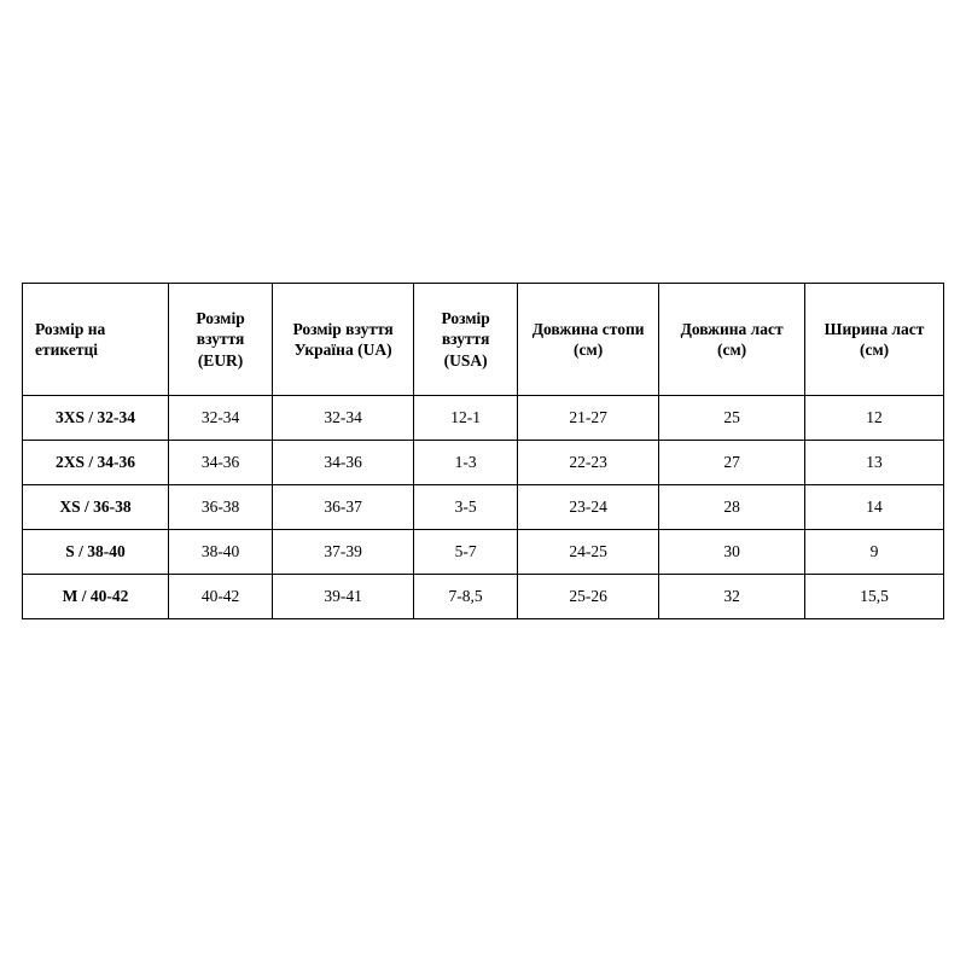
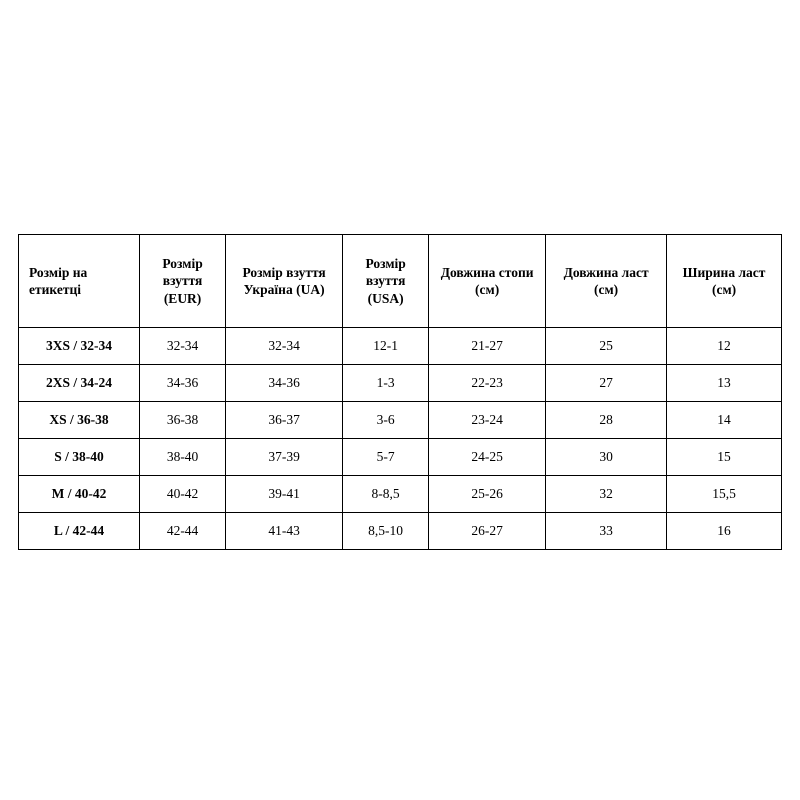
  Розмір на етикетці	Розмір взуття (EUR)	Розмір взуття Україна (UA)	Розмір взуття (USA)	Довжина стопи (см)	Довжина ласт (см)	Ширина ласт (см)
  3XS / 32-34	32-34	32-34	12-1	21-27	25	12
- 2XS / 34-36	34-36	34-36	1-3	22-23	27	13
+ 2XS / 34-24	34-36	34-36	1-3	22-23	27	13
- XS / 36-38	36-38	36-37	3-5	23-24	28	14
+ XS / 36-38	36-38	36-37	3-6	23-24	28	14
- S / 38-40	38-40	37-39	5-7	24-25	30	9
+ S / 38-40	38-40	37-39	5-7	24-25	30	15
- M / 40-42	40-42	39-41	7-8,5	25-26	32	15,5
+ M / 40-42	40-42	39-41	8-8,5	25-26	32	15,5
+ L / 42-44	42-44	41-43	8,5-10	26-27	33	16
